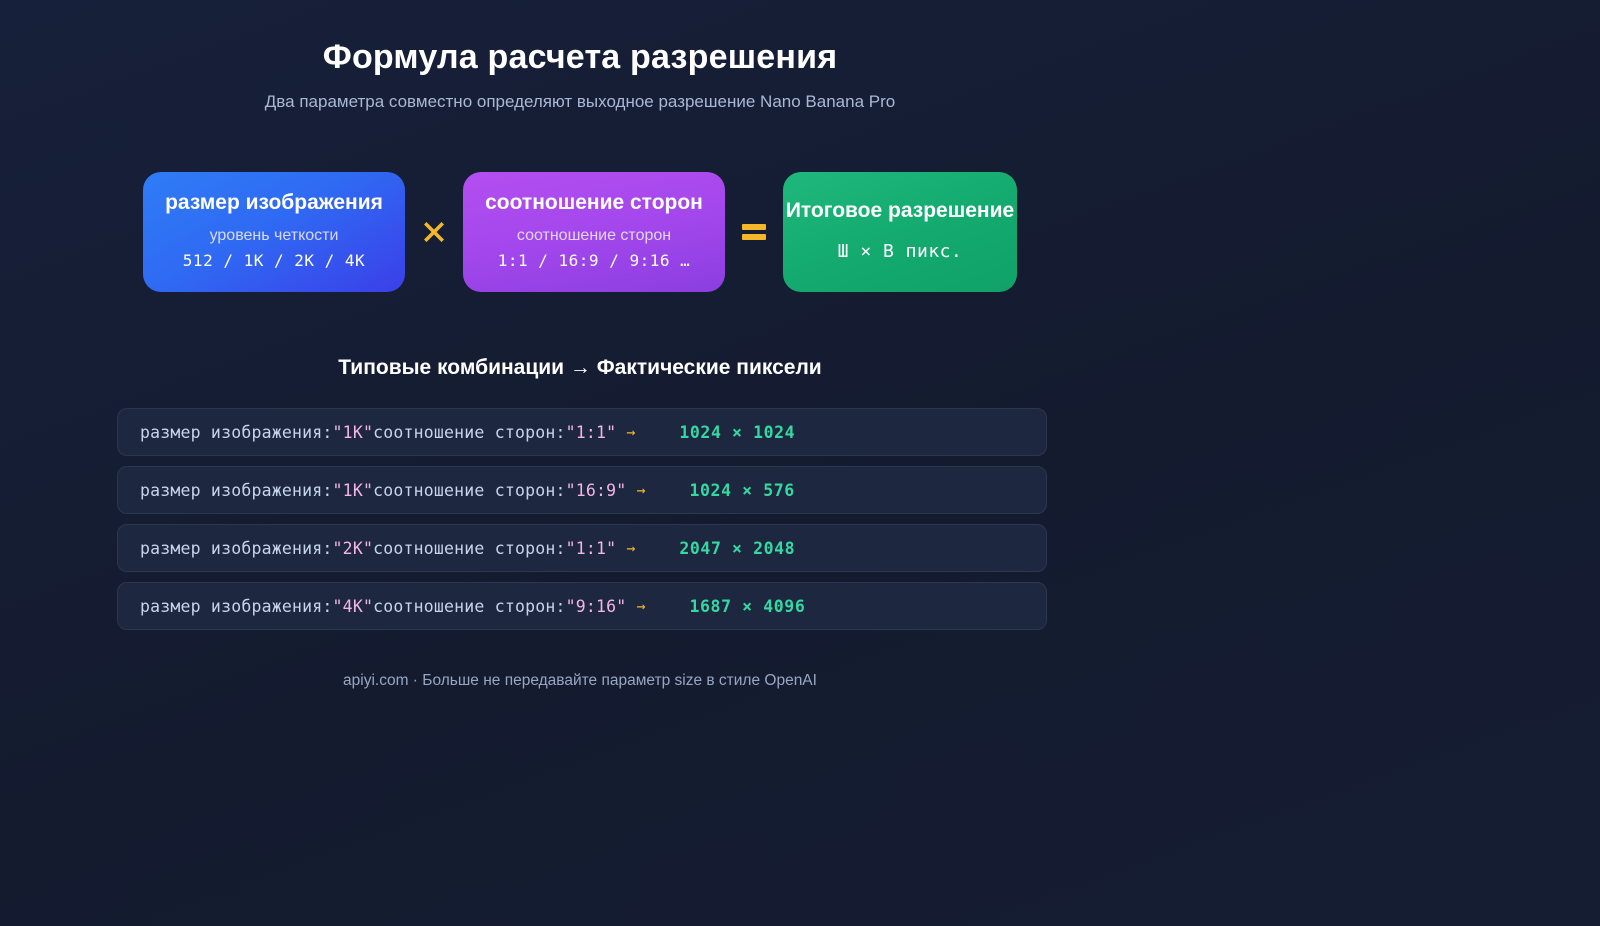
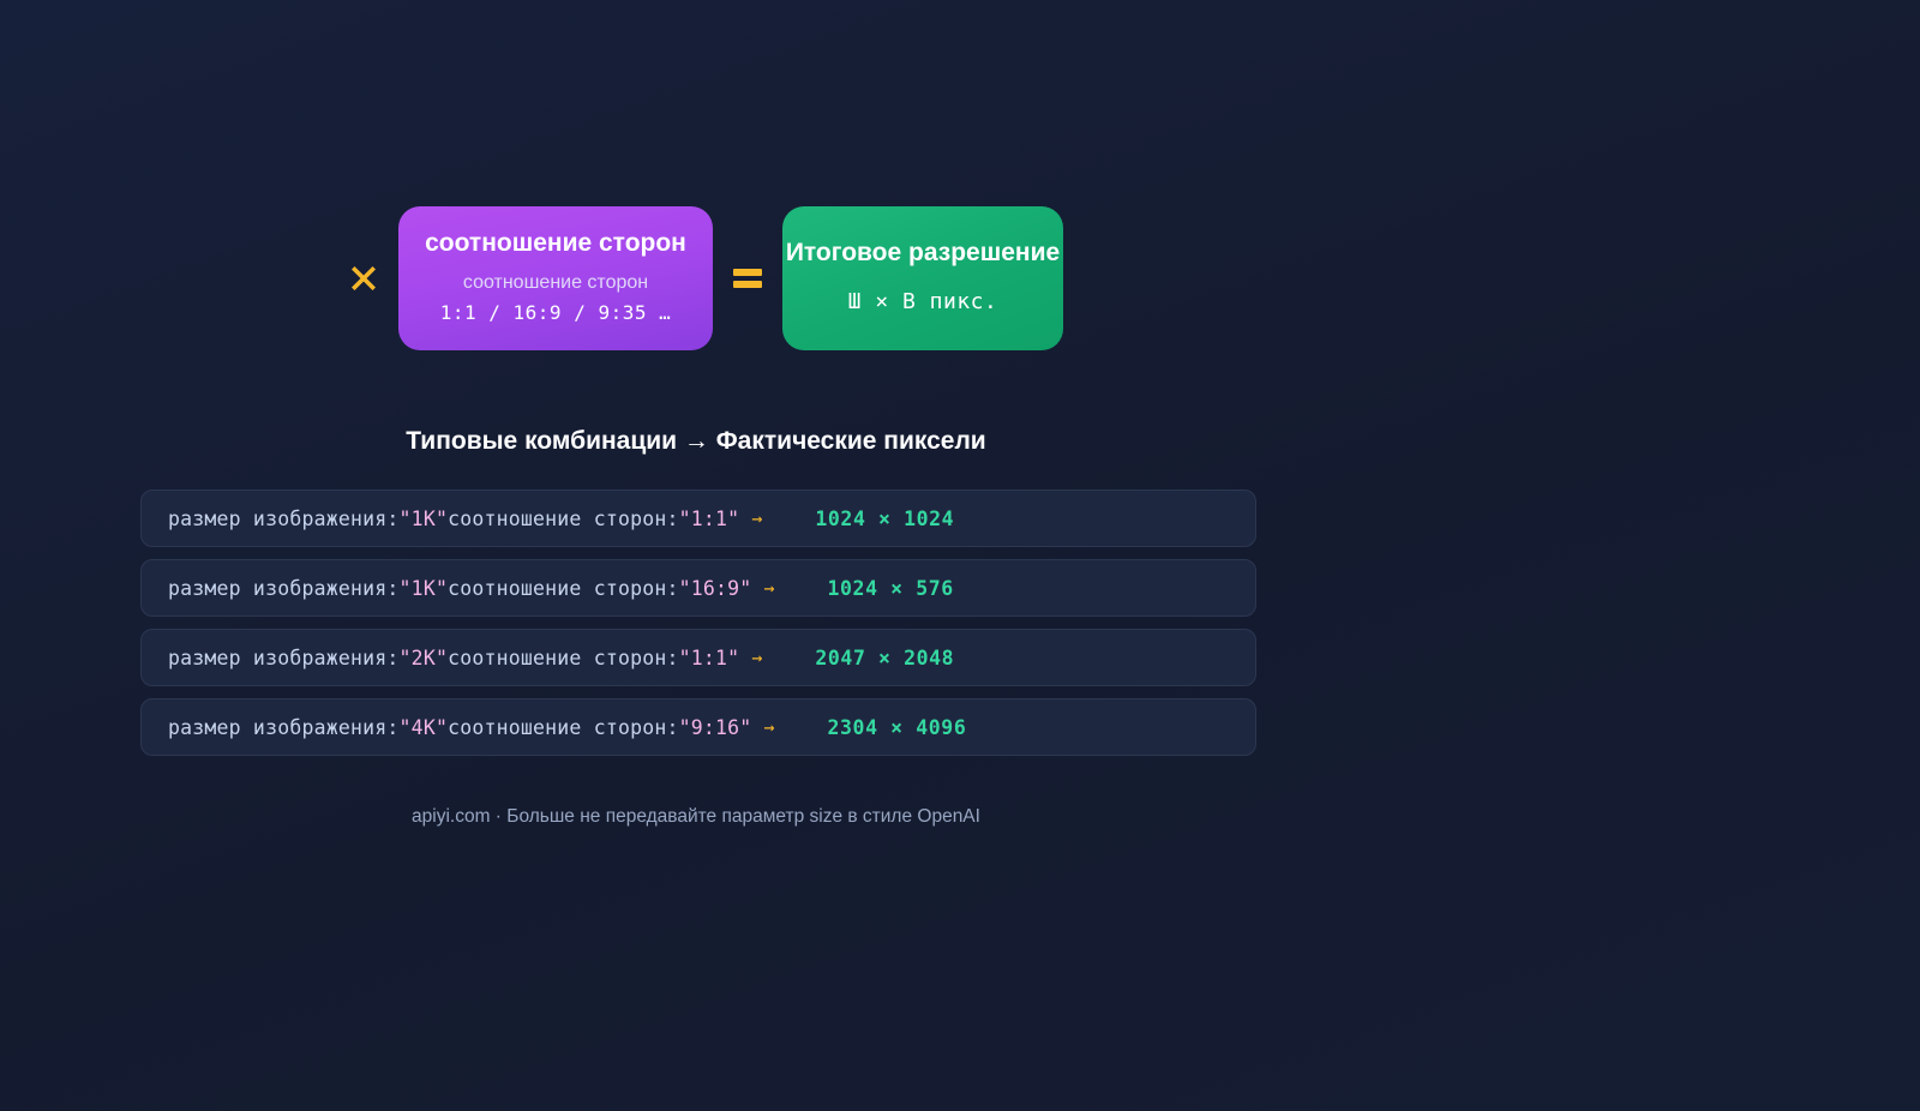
- Формула расчета разрешения
- Два параметра совместно определяют выходное разрешение Nano Banana Pro
- размер изображения
- уровень четкости
- 512 / 1K / 2K / 4K
  соотношение сторон
  соотношение сторон
- 1:1 / 16:9 / 9:16 …
+ 1:1 / 16:9 / 9:35 …
  Итоговое разрешение
  Ш × В пикс.
  Типовые комбинации → Фактические пиксели
  размер изображения:
  "1K"
  соотношение сторон:
  "1:1"
  →
  1024 × 1024
  размер изображения:
  "1K"
  соотношение сторон:
  "16:9"
  →
  1024 × 576
  размер изображения:
  "2K"
  соотношение сторон:
  "1:1"
  →
  2047 × 2048
  размер изображения:
  "4K"
  соотношение сторон:
  "9:16"
  →
- 1687 × 4096
+ 2304 × 4096
  apiyi.com · Больше не передавайте параметр size в стиле OpenAI
